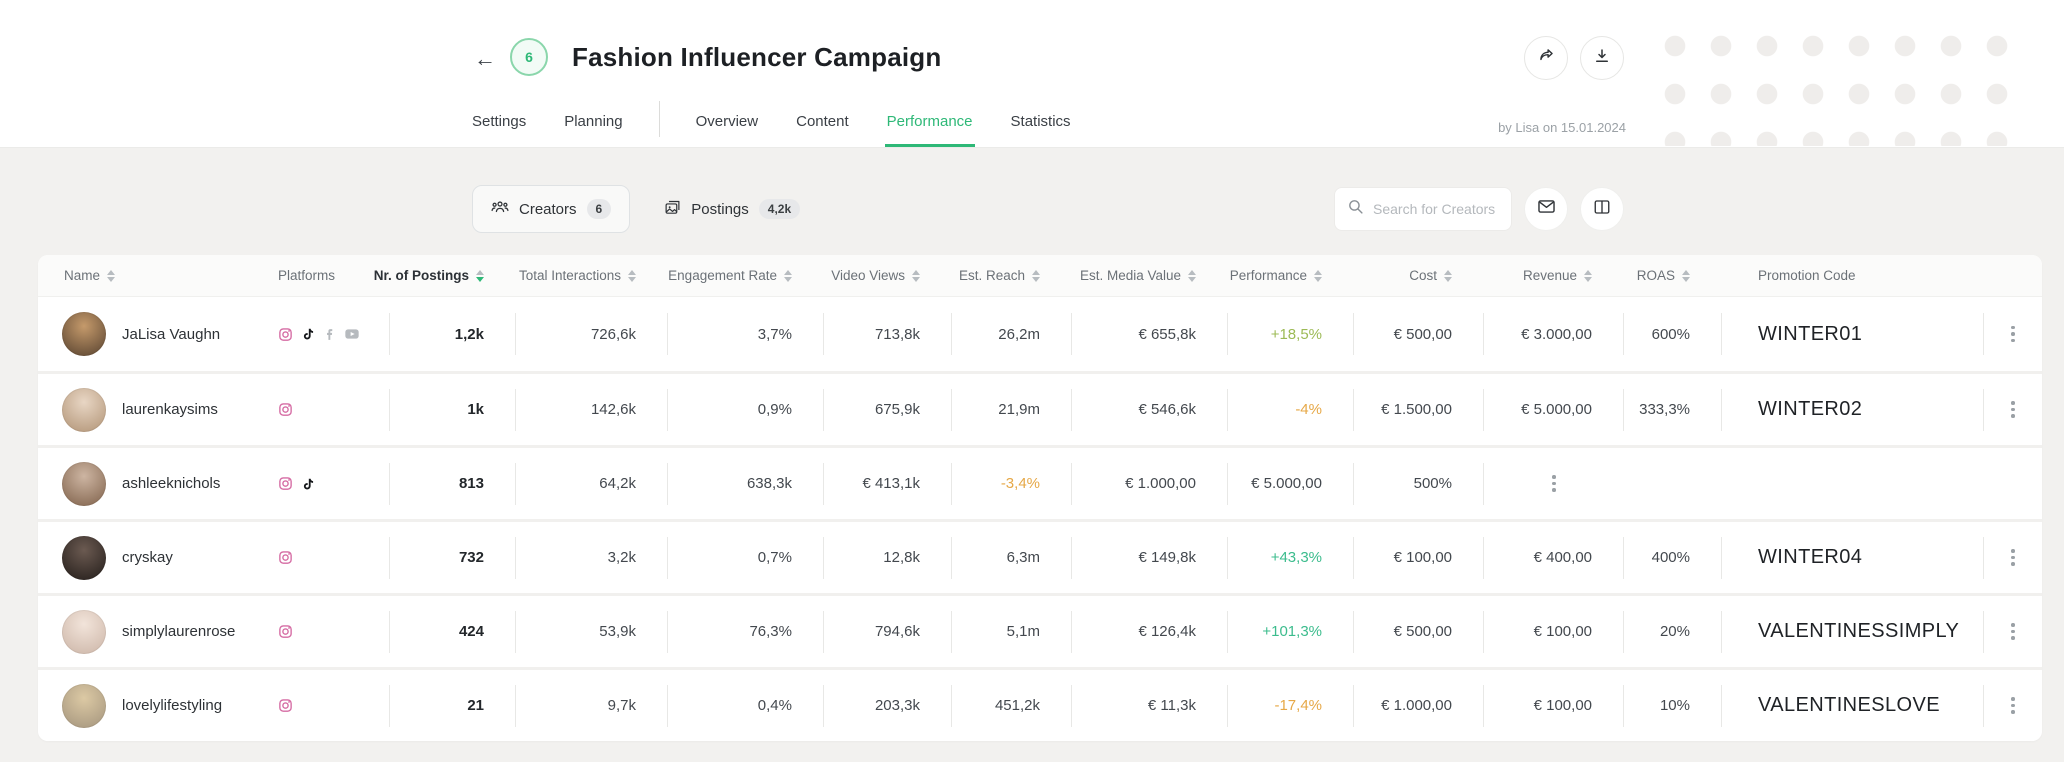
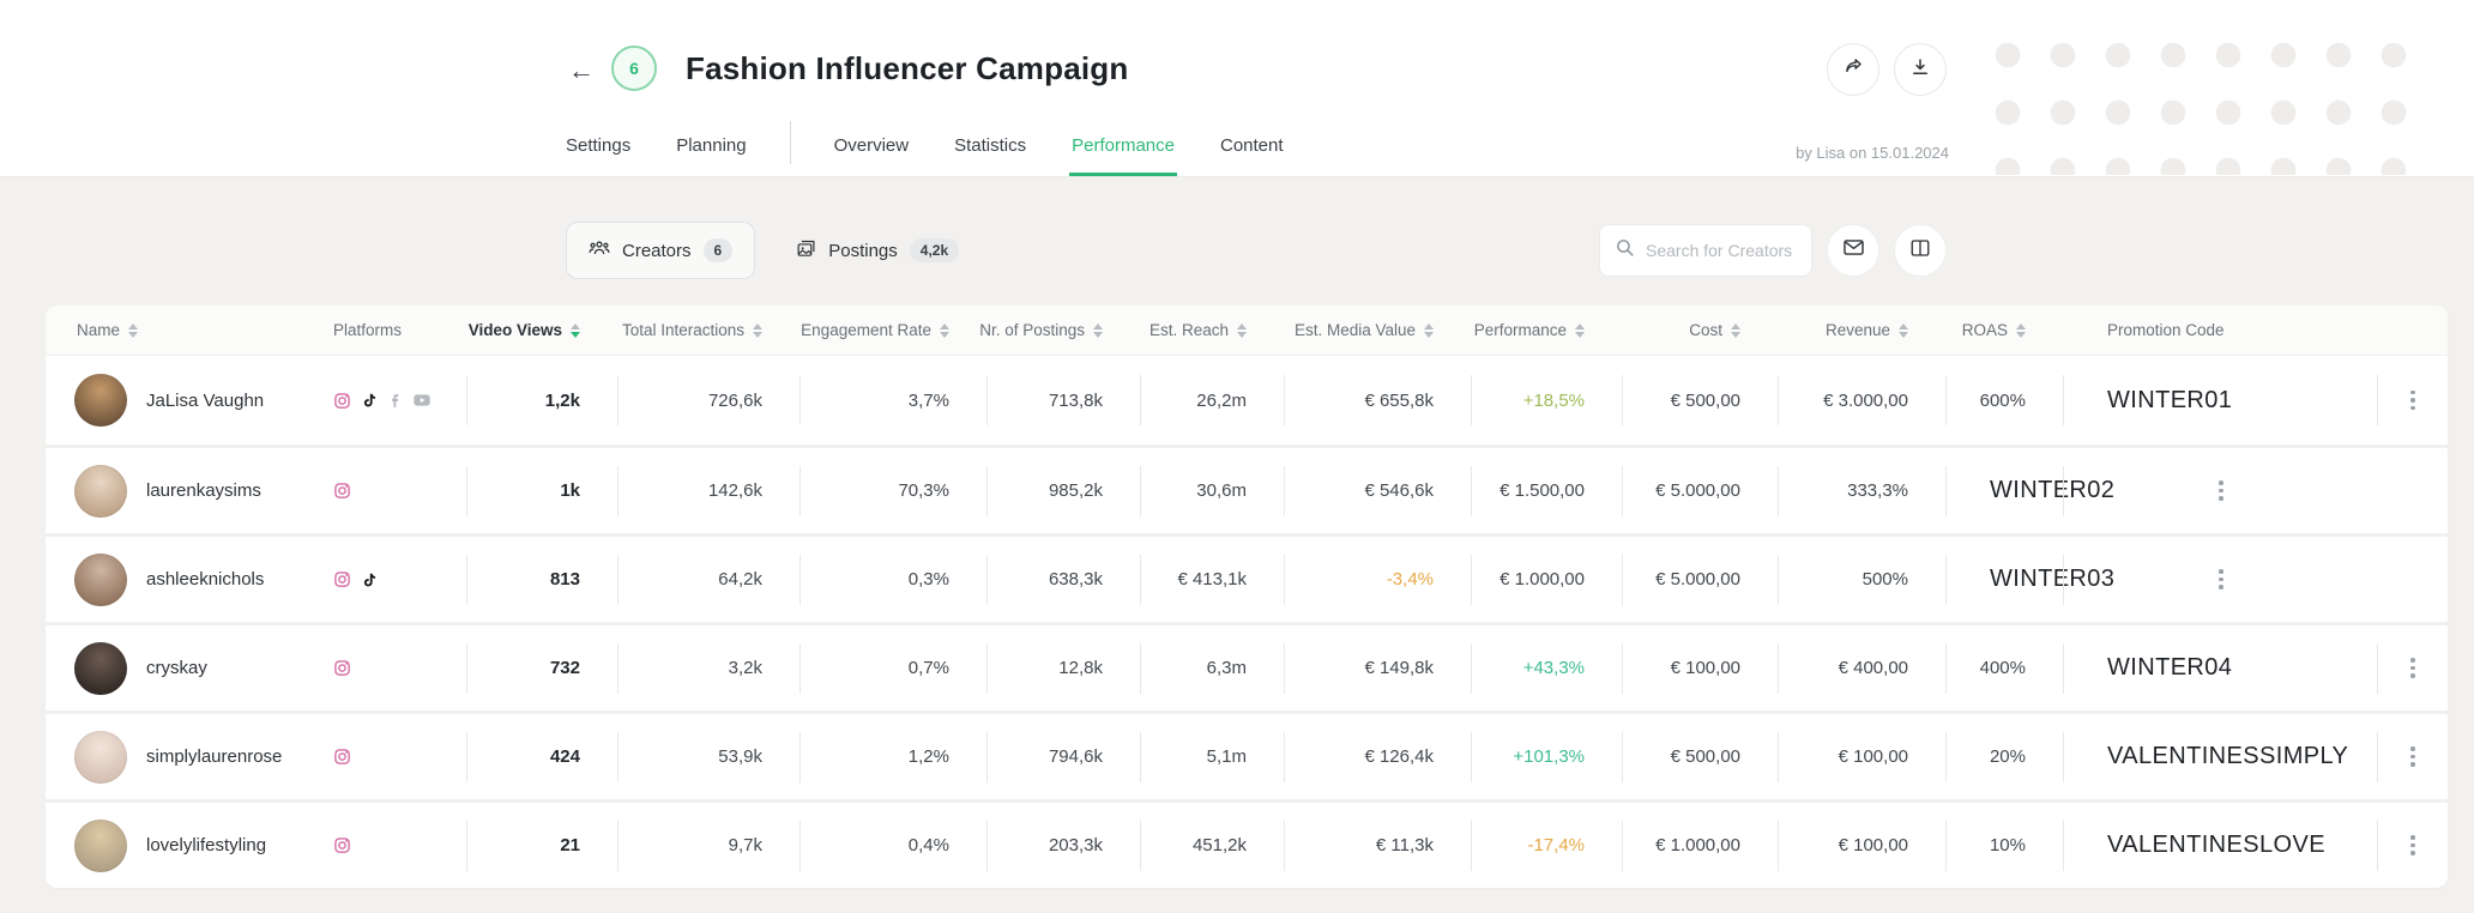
  ←
  6
  Fashion Influencer Campaign
  Settings
  Planning
  Overview
- Content
+ Statistics
  Performance
- Statistics
+ Content
  by Lisa on 15.01.2024
  Creators
  6
  Postings
  4,2k
  Search for Creators
  Name
  Platforms
- Nr. of Postings
+ Video Views
  Total Interactions
  Engagement Rate
- Video Views
+ Nr. of Postings
  Est. Reach
  Est. Media Value
  Performance
  Cost
  Revenue
  ROAS
  Promotion Code
  JaLisa Vaughn
  1,2k
  726,6k
  3,7%
  713,8k
  26,2m
  € 655,8k
  +18,5%
  € 500,00
  € 3.000,00
  600%
  WINTER01
  laurenkaysims
  1k
  142,6k
- 0,9%
+ 70,3%
- 675,9k
+ 985,2k
- 21,9m
+ 30,6m
  € 546,6k
- -4%
  € 1.500,00
  € 5.000,00
  333,3%
  WINTER02
  ashleeknichols
  813
  64,2k
+ 0,3%
  638,3k
  € 413,1k
  -3,4%
  € 1.000,00
  € 5.000,00
  500%
+ WINTER03
  cryskay
  732
  3,2k
  0,7%
  12,8k
  6,3m
  € 149,8k
  +43,3%
  € 100,00
  € 400,00
  400%
  WINTER04
  simplylaurenrose
  424
  53,9k
- 76,3%
+ 1,2%
  794,6k
  5,1m
  € 126,4k
  +101,3%
  € 500,00
  € 100,00
  20%
  VALENTINESSIMPLY
  lovelylifestyling
  21
  9,7k
  0,4%
  203,3k
  451,2k
  € 11,3k
  -17,4%
  € 1.000,00
  € 100,00
  10%
  VALENTINESLOVE
